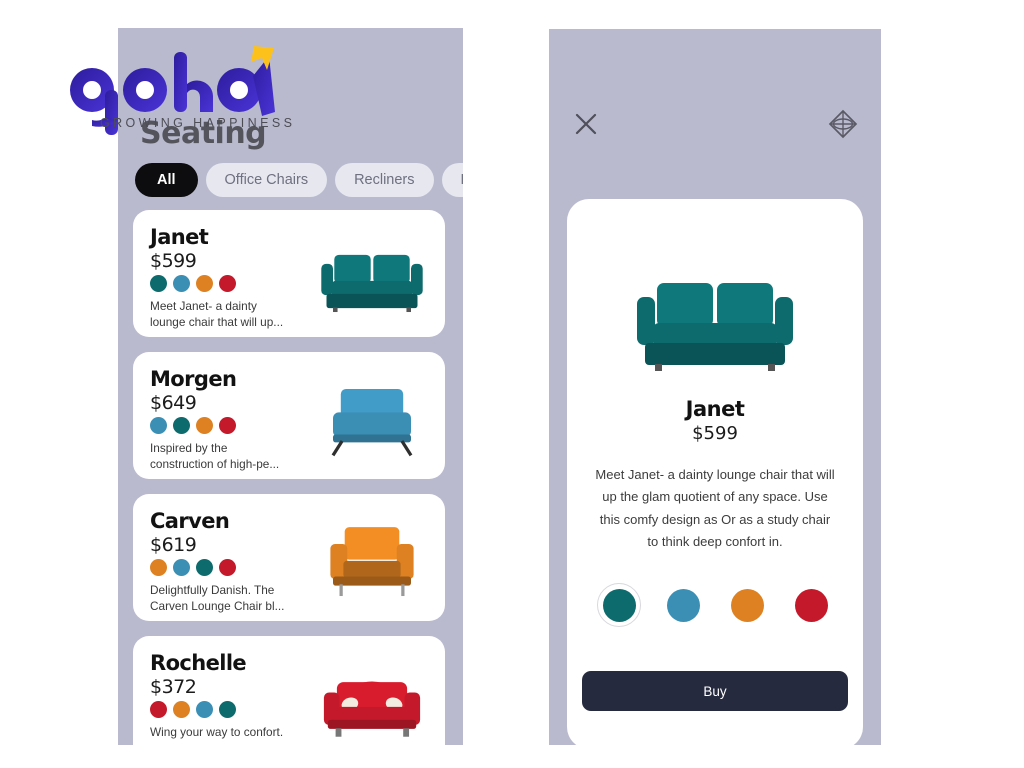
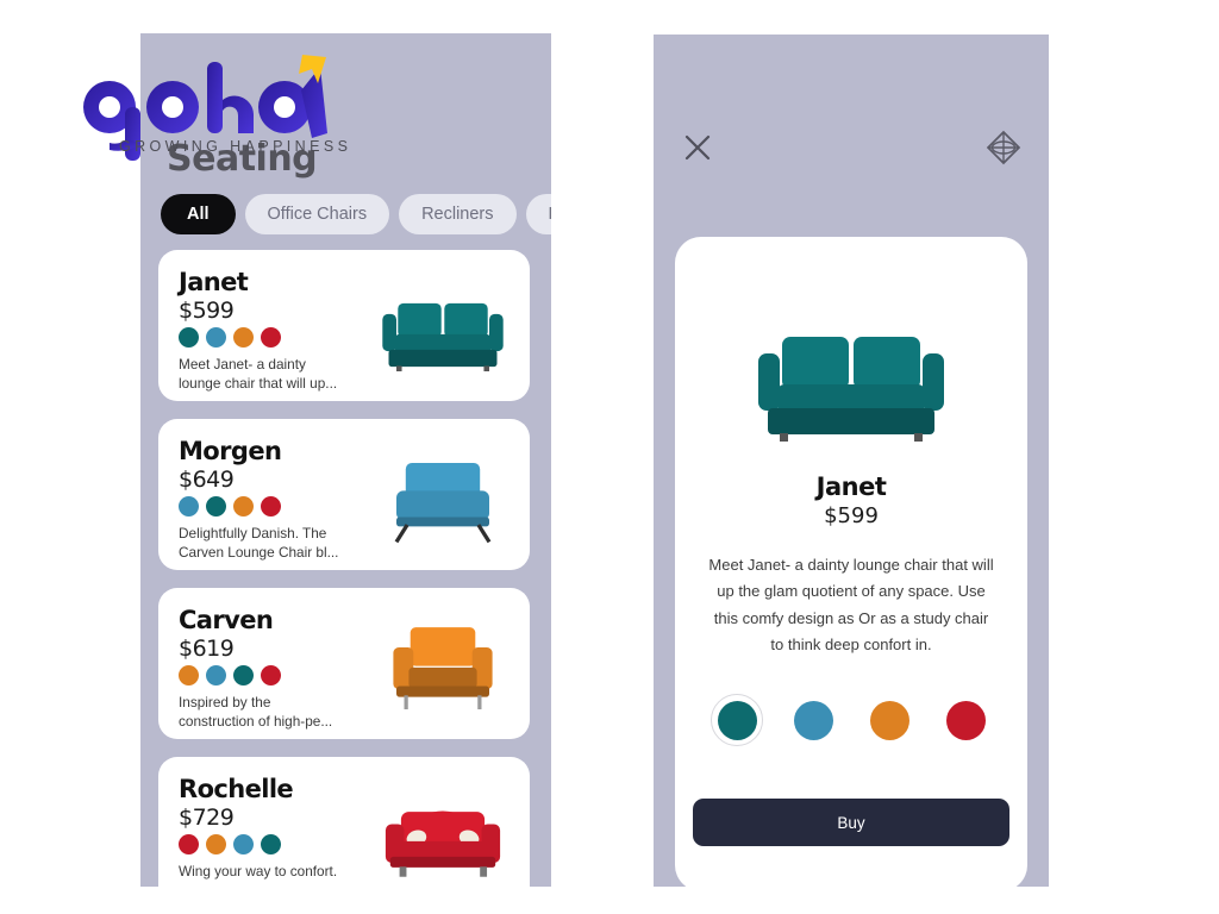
  Seating
  All
  Office Chairs
  Recliners
  Janet
  $599
  Meet Janet- a dainty lounge chair that will up...
  Morgen
  $649
- Inspired by the construction of high-pe...
+ Delightfully Danish. The Carven Lounge Chair bl...
  Carven
  $619
- Delightfully Danish. The Carven Lounge Chair bl...
+ Inspired by the construction of high-pe...
  Rochelle
- $372
+ $729
  Wing your way to confort.
  Janet
  $599
  Meet Janet- a dainty lounge chair that will up the glam quotient of any space. Use this comfy design as Or as a study chair to think deep confort in.
  Buy
  GROWING HAPPINESS
